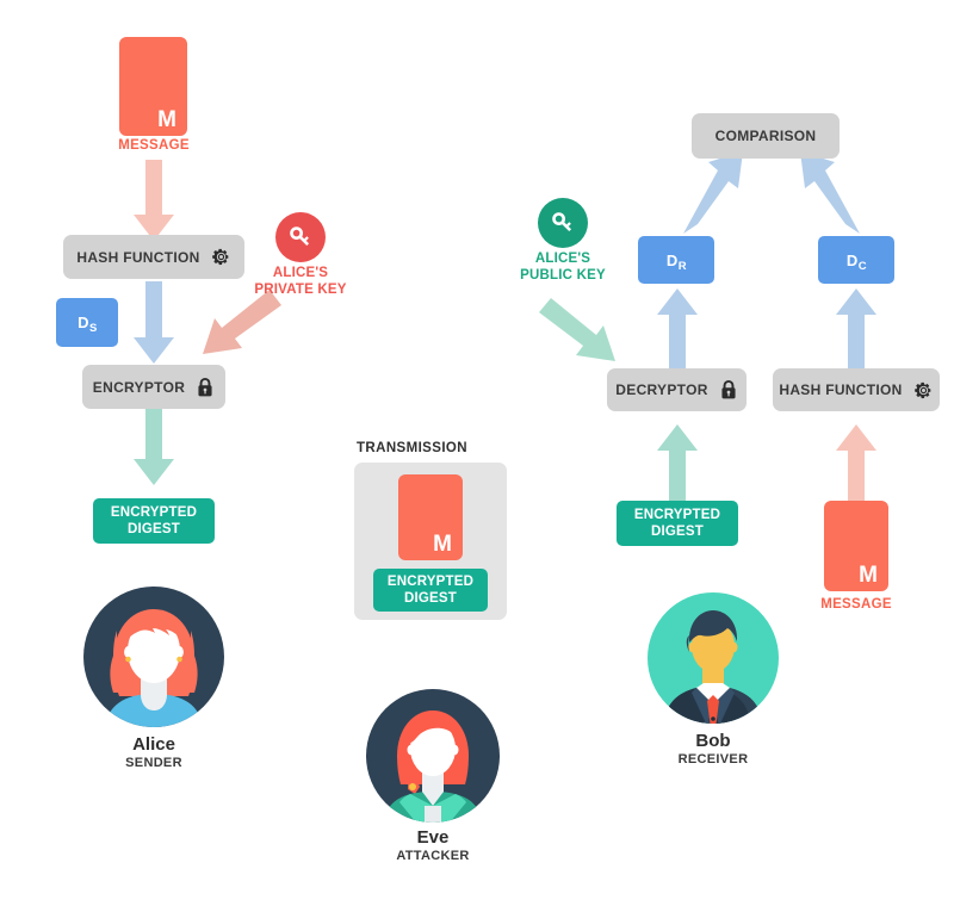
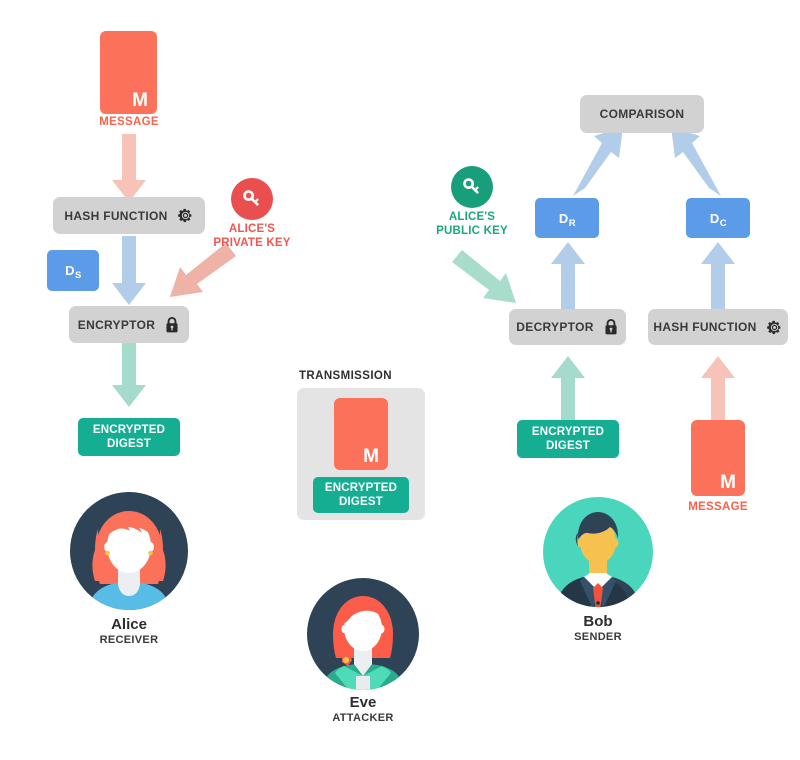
  M
  MESSAGE
  HASH FUNCTION
  DS
  ALICE'S
  PRIVATE KEY
  ENCRYPTOR
  ENCRYPTED
  DIGEST
  TRANSMISSION
  M
  ENCRYPTED
  DIGEST
  COMPARISON
  DR
  DC
  ALICE'S
  PUBLIC KEY
  DECRYPTOR
  HASH FUNCTION
  ENCRYPTED
  DIGEST
  M
  MESSAGE
  Alice
- SENDER
+ RECEIVER
  Eve
  ATTACKER
  Bob
- RECEIVER
+ SENDER
